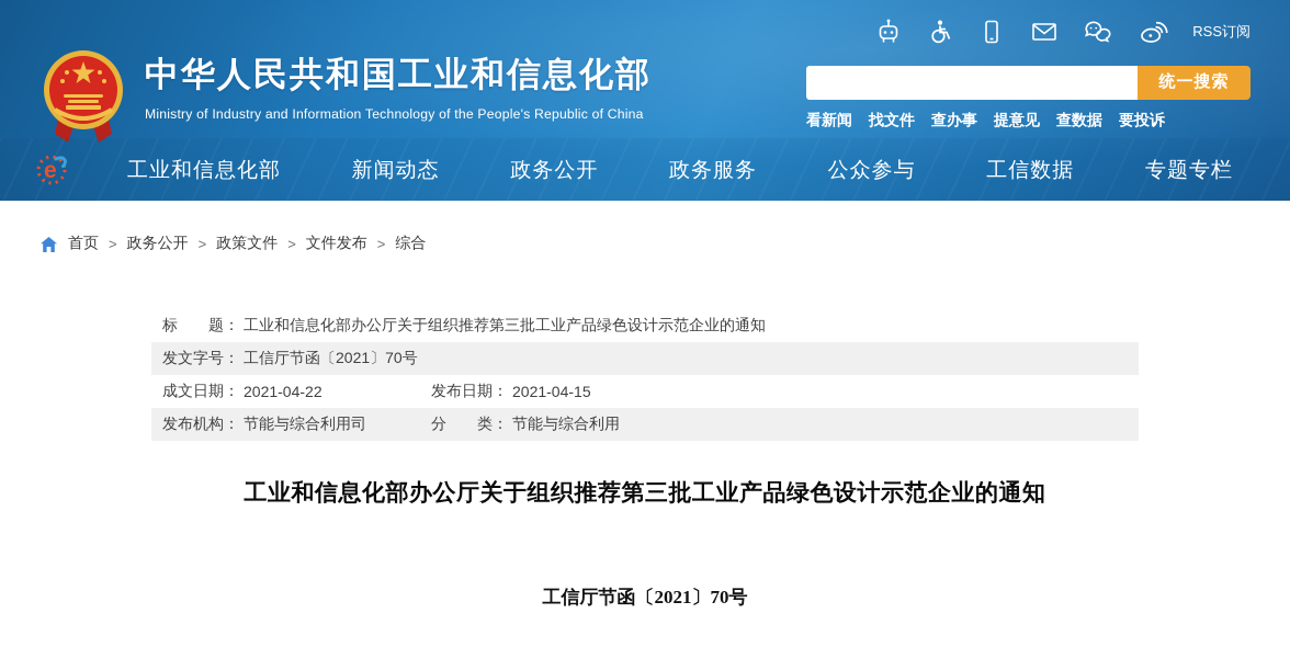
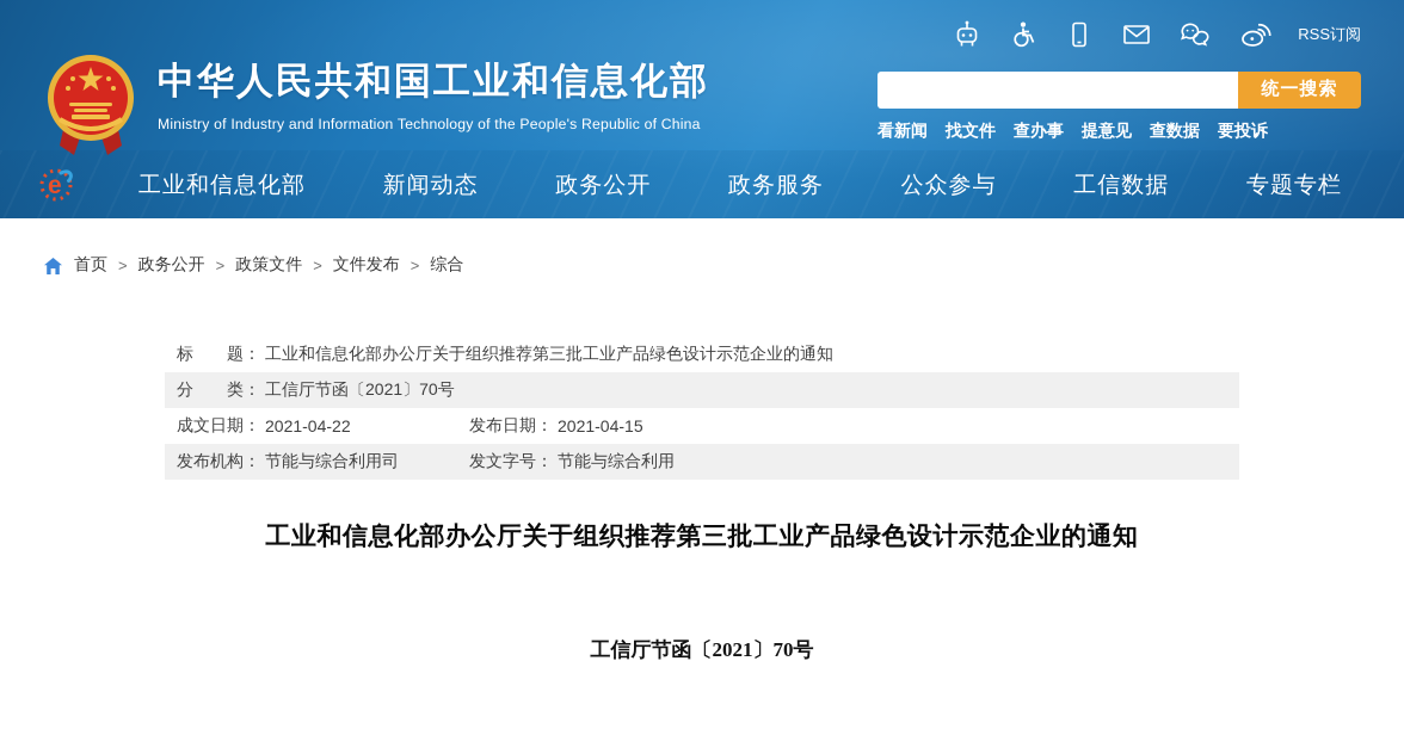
  RSS订阅
  中华人民共和国工业和信息化部
  Ministry of Industry and Information Technology of the People's Republic of China
  统一搜索
  看新闻
  找文件
  查办事
  提意见
  查数据
  要投诉
  e
  工业和信息化部
  新闻动态
  政务公开
  政务服务
  公众参与
  工信数据
  专题专栏
  首页
  >
  政务公开
  >
  政策文件
  >
  文件发布
  >
  综合
  标 题：
  工业和信息化部办公厅关于组织推荐第三批工业产品绿色设计示范企业的通知
- 发文字号：
+ 分 类：
  工信厅节函〔2021〕70号
  成文日期：
  2021-04-22
  发布日期：
  2021-04-15
  发布机构：
  节能与综合利用司
- 分 类：
+ 发文字号：
  节能与综合利用
  工业和信息化部办公厅关于组织推荐第三批工业产品绿色设计示范企业的通知
  工信厅节函〔2021〕70号
